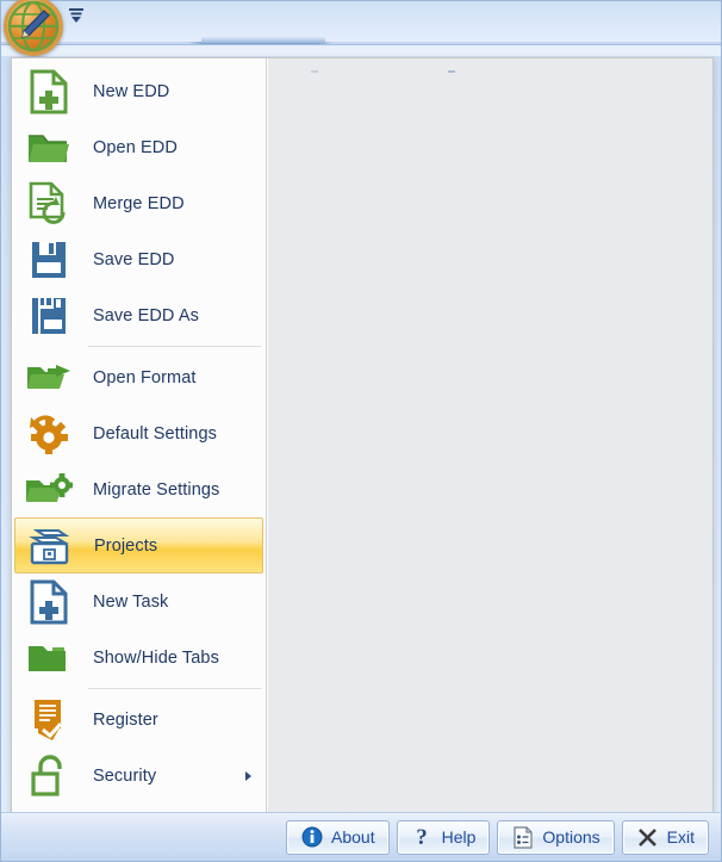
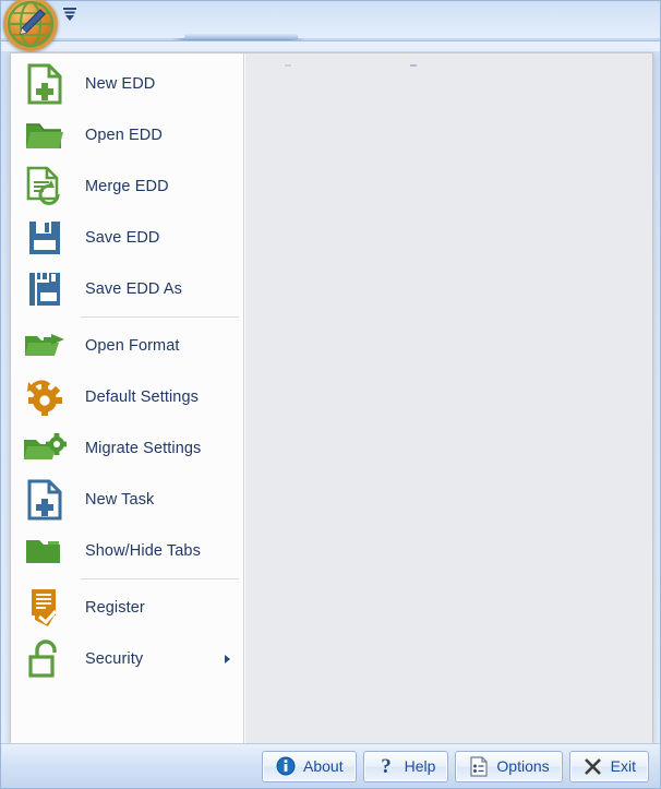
  New EDD
  Open EDD
  Merge EDD
  Save EDD
  Save EDD As
  Open Format
  Default Settings
  Migrate Settings
- Projects
  New Task
  Show/Hide Tabs
  Register
  Security
  About
  ?
  Help
  Options
  Exit
